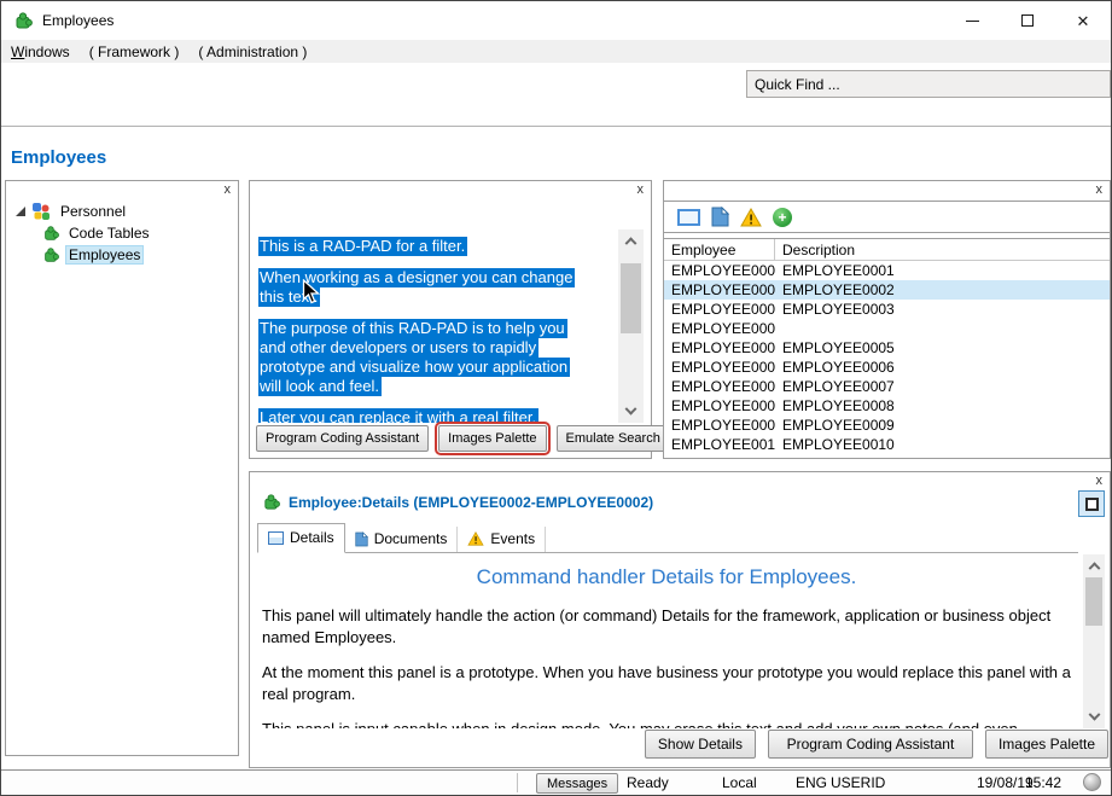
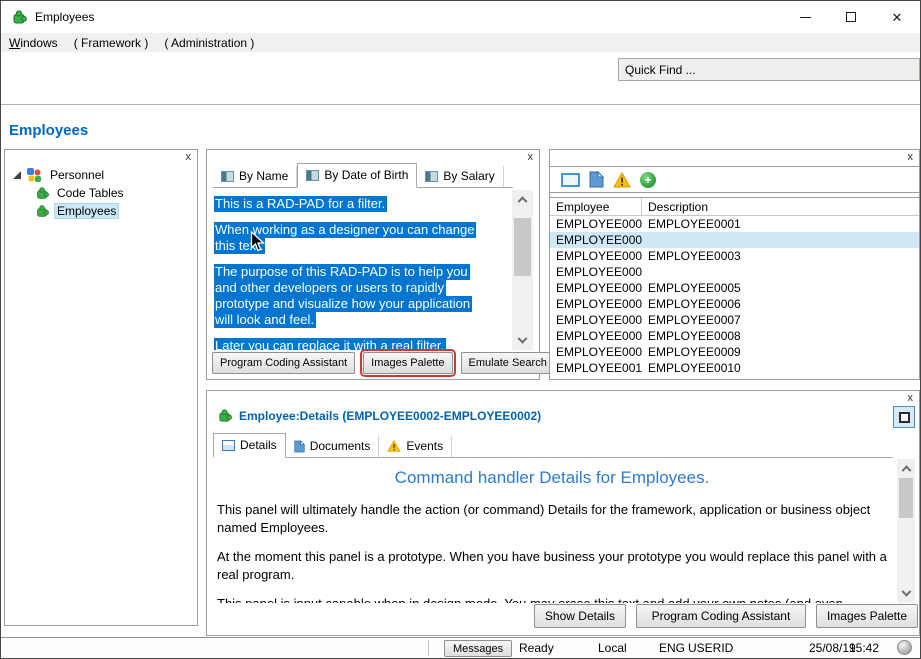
  Employees
  ✕
  Windows
  ( Framework )
  ( Administration )
  Quick Find ...
  Employees
  x
  Personnel
  Code Tables
  Employees
  x
+ By Name
+ By Date of Birth
+ By Salary
  This is a RAD-PAD for a filter.
  When working as a designer you can change this te.
  The purpose of this RAD-PAD is to help you and other developers or users to rapidly prototype and visualize how your application will look and feel.
  Later you can replace it with a real filter.
  Program Coding Assistant
  Images Palette
  Emulate Search
  x
  +
  Employee
  Description
  EMPLOYEE000
  EMPLOYEE0001
  EMPLOYEE000
- EMPLOYEE0002
  EMPLOYEE000
  EMPLOYEE0003
  EMPLOYEE000
  EMPLOYEE000
  EMPLOYEE0005
  EMPLOYEE000
  EMPLOYEE0006
  EMPLOYEE000
  EMPLOYEE0007
  EMPLOYEE000
  EMPLOYEE0008
  EMPLOYEE000
  EMPLOYEE0009
  EMPLOYEE001
  EMPLOYEE0010
  x
  Employee:Details (EMPLOYEE0002-EMPLOYEE0002)
  Details
  Documents
  Events
  Command handler Details for Employees.
  This panel will ultimately handle the action (or command) Details for the framework, application or business object named Employees.
  At the moment this panel is a prototype. When you have business your prototype you would replace this panel with a real program.
  Show Details
  Program Coding Assistant
  Images Palette
  Messages
  Ready
  Local
  ENG
  USERID
- 19/08/19
+ 25/08/19
  15:42
